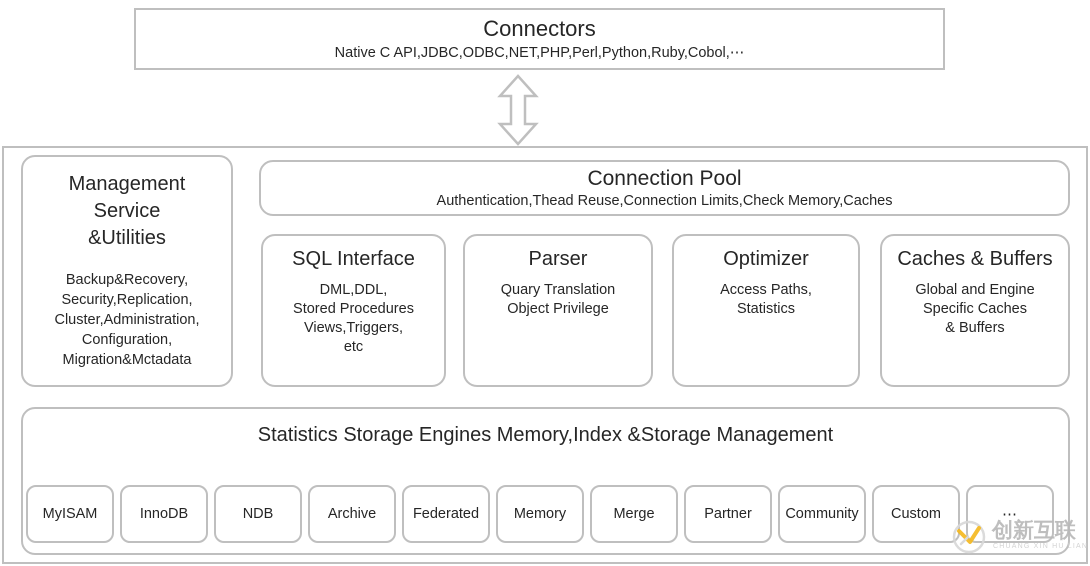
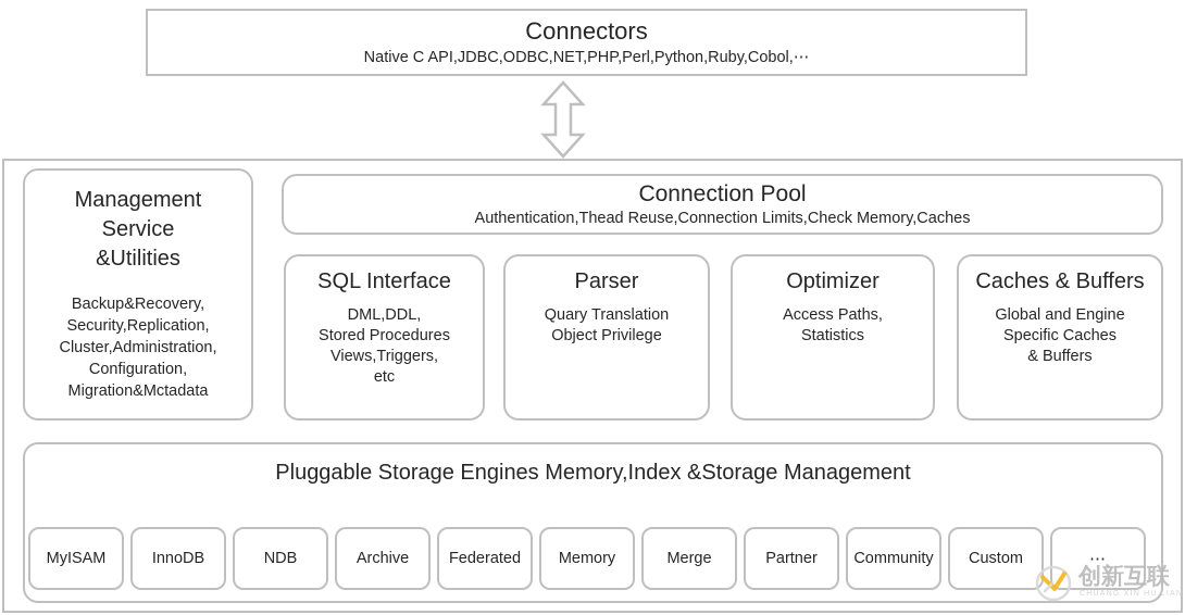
  Connectors
  Native C API,JDBC,ODBC,NET,PHP,Perl,Python,Ruby,Cobol,⋯
  Management
  Service
  &Utilities
  Backup&Recovery,
  Security,Replication,
  Cluster,Administration,
  Configuration,
  Migration&Mctadata
  Connection Pool
  Authentication,Thead Reuse,Connection Limits,Check Memory,Caches
  SQL Interface
  DML,DDL,
  Stored Procedures
  Views,Triggers,
  etc
  Parser
  Quary Translation
  Object Privilege
  Optimizer
  Access Paths,
  Statistics
  Caches & Buffers
  Global and Engine
  Specific Caches
  & Buffers
- Statistics Storage Engines Memory,Index &Storage Management
+ Pluggable Storage Engines Memory,Index &Storage Management
  MyISAM
  InnoDB
  NDB
  Archive
  Federated
  Memory
  Merge
  Partner
  Community
  Custom
  ⋯
  创新互联
